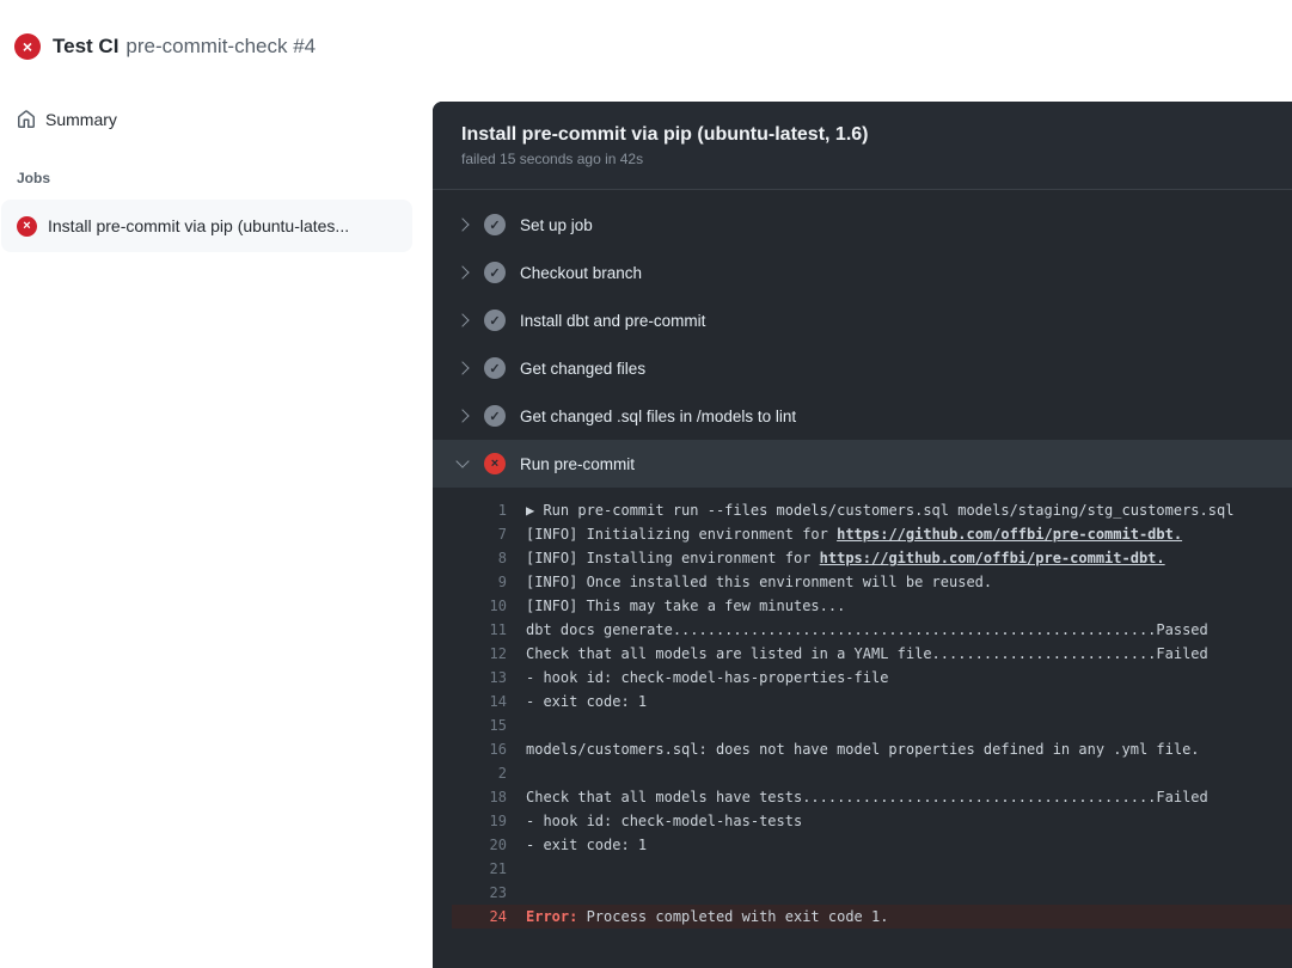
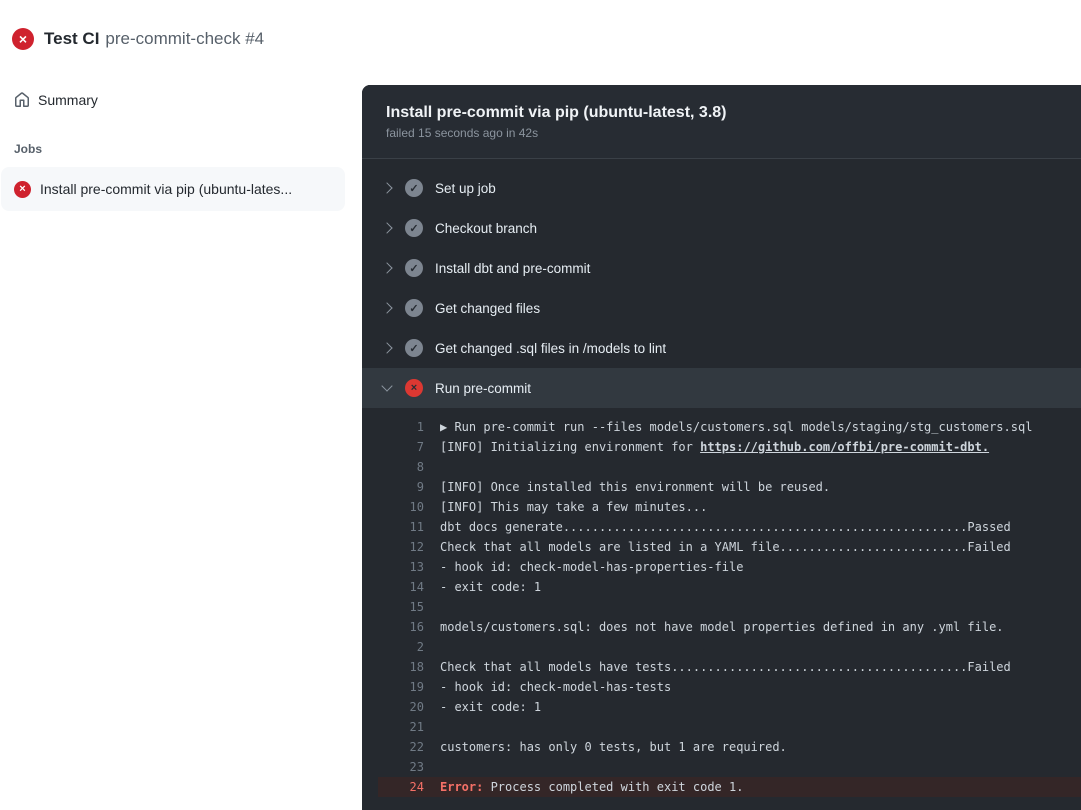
  ×
  Test CI
  pre-commit-check #4
  Summary
  Jobs
  ×
  Install pre-commit via pip (ubuntu-lates...
- Install pre-commit via pip (ubuntu-latest, 1.6)
+ Install pre-commit via pip (ubuntu-latest, 3.8)
  failed 15 seconds ago in 42s
  ✓
  Set up job
  ✓
  Checkout branch
  ✓
  Install dbt and pre-commit
  ✓
  Get changed files
  ✓
  Get changed .sql files in /models to lint
  ×
  Run pre-commit
  1
  ▶ Run pre-commit run --files models/customers.sql models/staging/stg_customers.sql
  7
  [INFO] Initializing environment for https://github.com/offbi/pre-commit-dbt.
  8
- [INFO] Installing environment for https://github.com/offbi/pre-commit-dbt.
  9
  [INFO] Once installed this environment will be reused.
  10
  [INFO] This may take a few minutes...
  11
  dbt docs generate........................................................Passed
  12
  Check that all models are listed in a YAML file..........................Failed
  13
  - hook id: check-model-has-properties-file
  14
  - exit code: 1
  15
  16
  models/customers.sql: does not have model properties defined in any .yml file.
  2
  18
  Check that all models have tests.........................................Failed
  19
  - hook id: check-model-has-tests
  20
  - exit code: 1
  21
+ 22
+ customers: has only 0 tests, but 1 are required.
  23
  24
  Error: Process completed with exit code 1.
